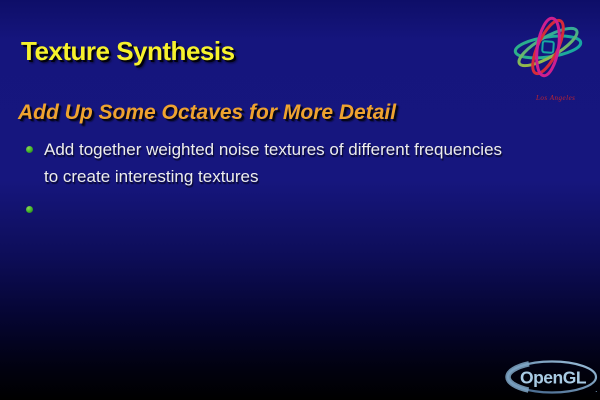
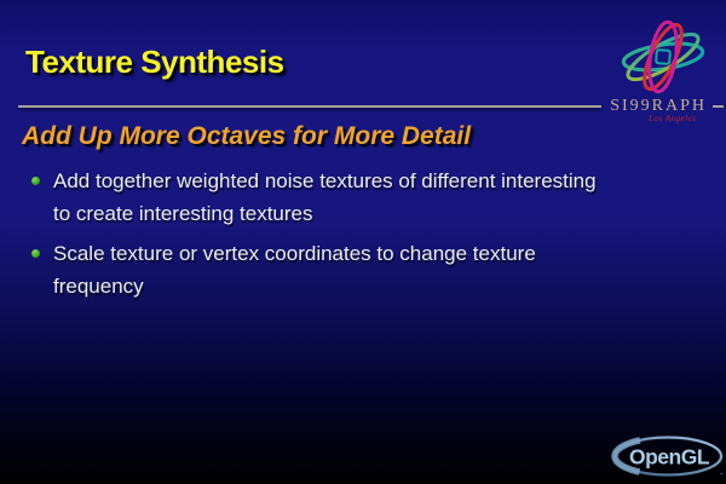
  Texture Synthesis
+ SI99RAPH
  Los Angeles
- Add Up Some Octaves for More Detail
+ Add Up More Octaves for More Detail
- Add together weighted noise textures of different frequencies
+ Add together weighted noise textures of different interesting
  to create interesting textures
+ Scale texture or vertex coordinates to change texture
+ frequency
  OpenGL
  .
